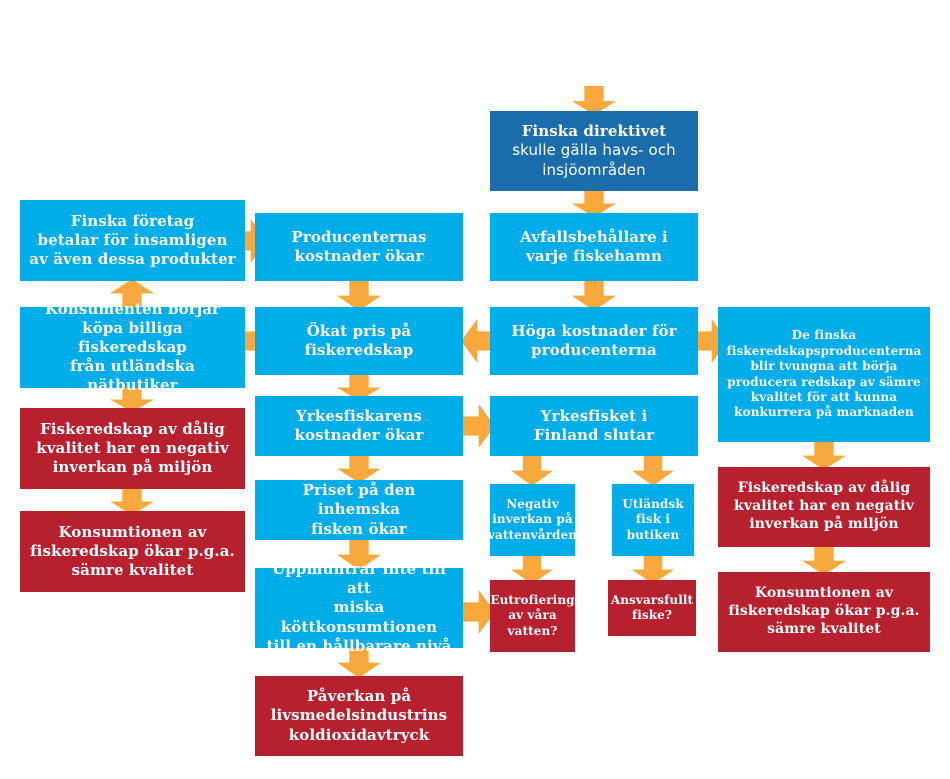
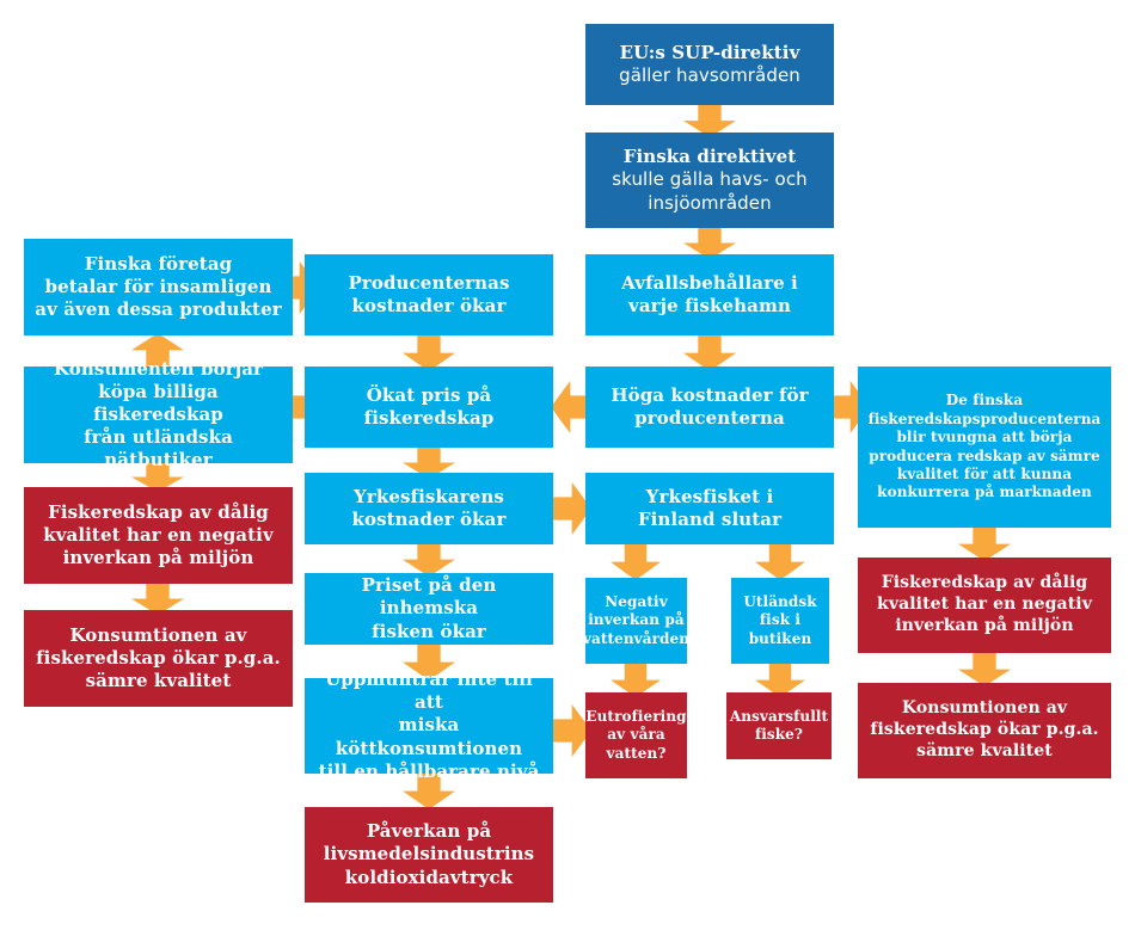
+ EU:s SUP-direktiv
+ gäller havsområden
  Finska direktivet
  skulle gälla havs- och insjöområden
  Avfallsbehållare i
  varje fiskehamn
  Höga kostnader för
  producenterna
  Yrkesfisket i
  Finland slutar
  Negativ
  inverkan på
  vattenvården
  Utländsk
  fisk i
  butiken
  Eutrofiering
  av våra
  vatten?
  Ansvarsfullt
  fiske?
  De finska
  fiskeredskapsproducenterna
  blir tvungna att börja
  producera redskap av sämre
  kvalitet för att kunna
  konkurrera på marknaden
  Fiskeredskap av dålig
  kvalitet har en negativ
  inverkan på miljön
  Konsumtionen av
  fiskeredskap ökar p.g.a.
  sämre kvalitet
  Producenternas
  kostnader ökar
  Ökat pris på
  fiskeredskap
  Yrkesfiskarens
  kostnader ökar
  Priset på den inhemska
  fisken ökar
  Uppmuntrar inte till att
  miska köttkonsumtionen
  till en hållbarare nivå
  Påverkan på
  livsmedelsindustrins
  koldioxidavtryck
  Finska företag
  betalar för insamligen
  av även dessa produkter
  Konsumenten börjar
  köpa billiga fiskeredskap
  från utländska nätbutiker
  Fiskeredskap av dålig
  kvalitet har en negativ
  inverkan på miljön
  Konsumtionen av
  fiskeredskap ökar p.g.a.
  sämre kvalitet
